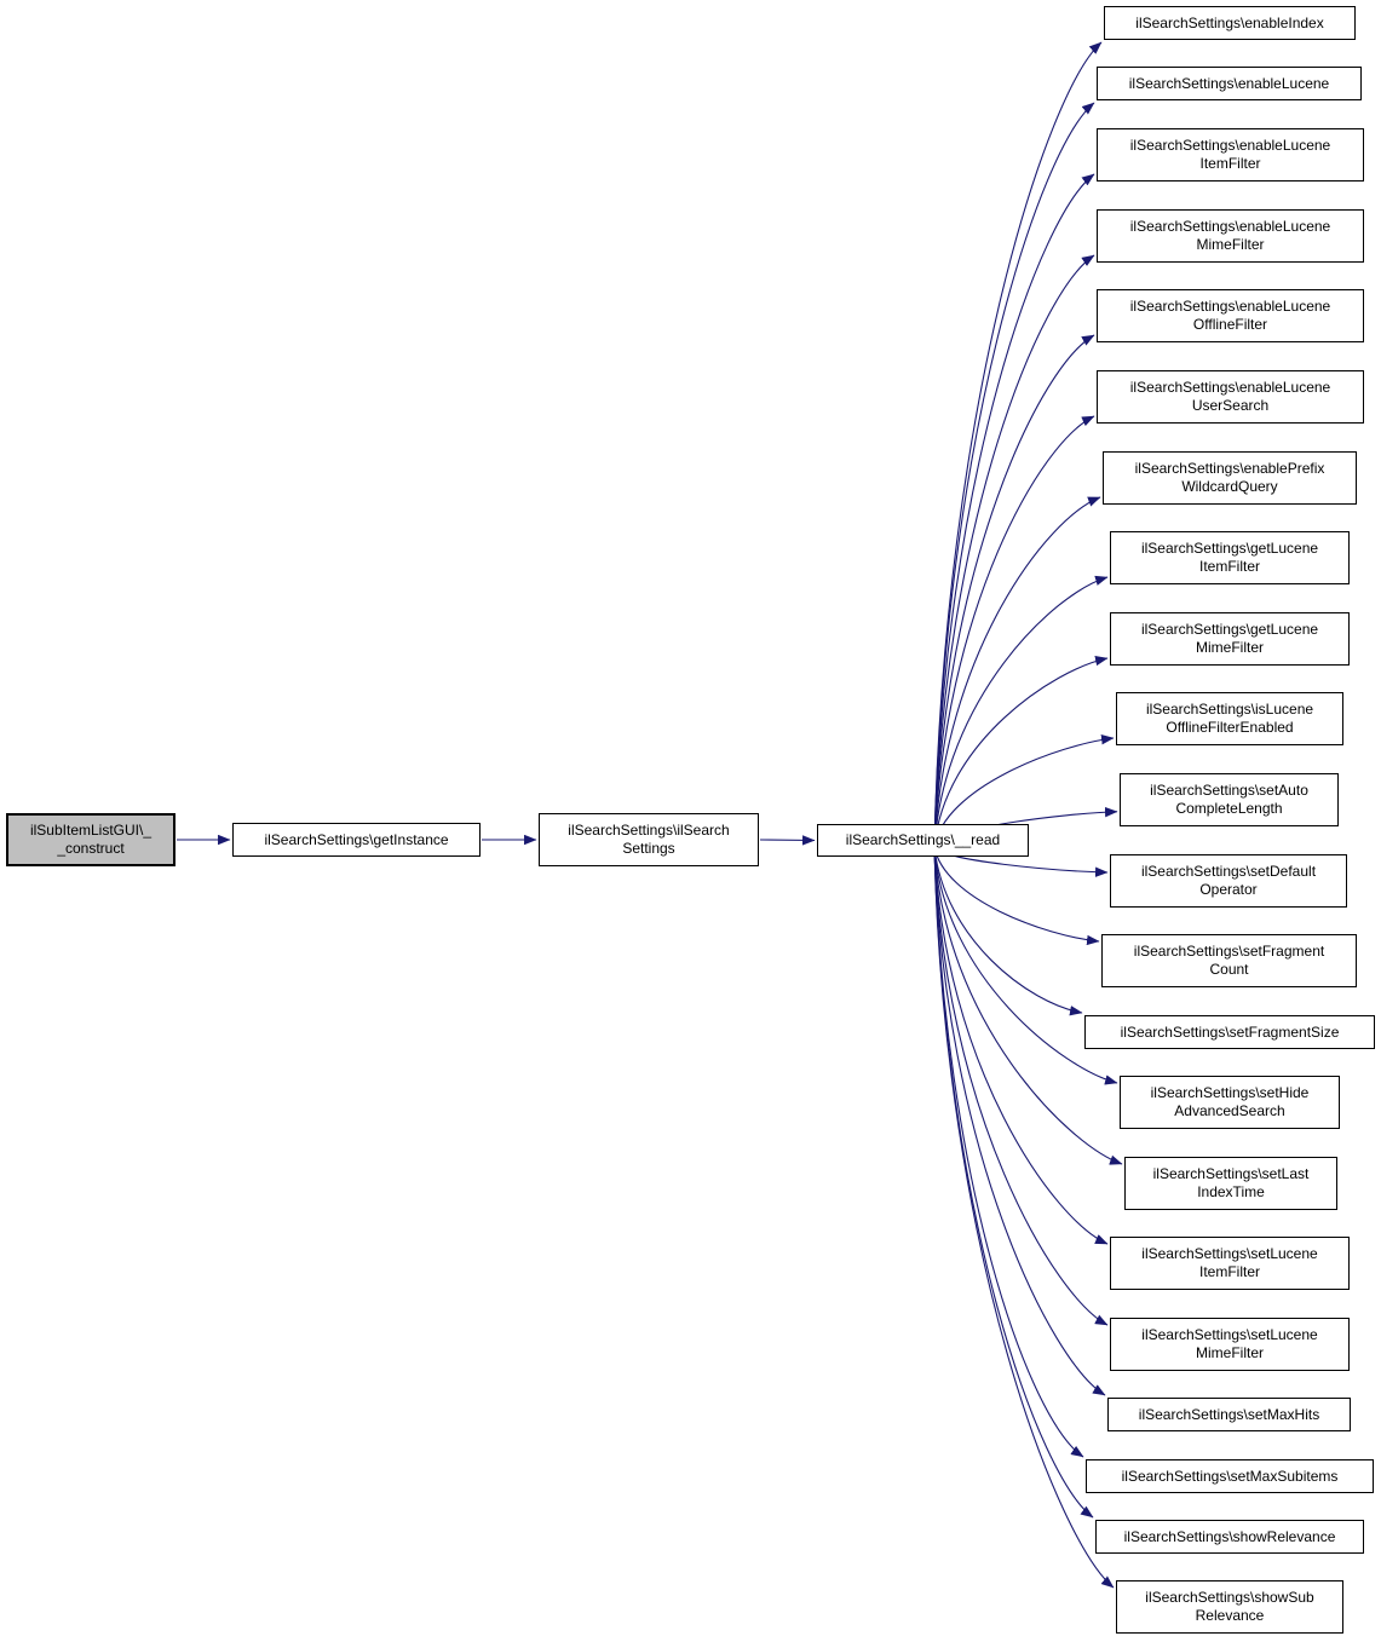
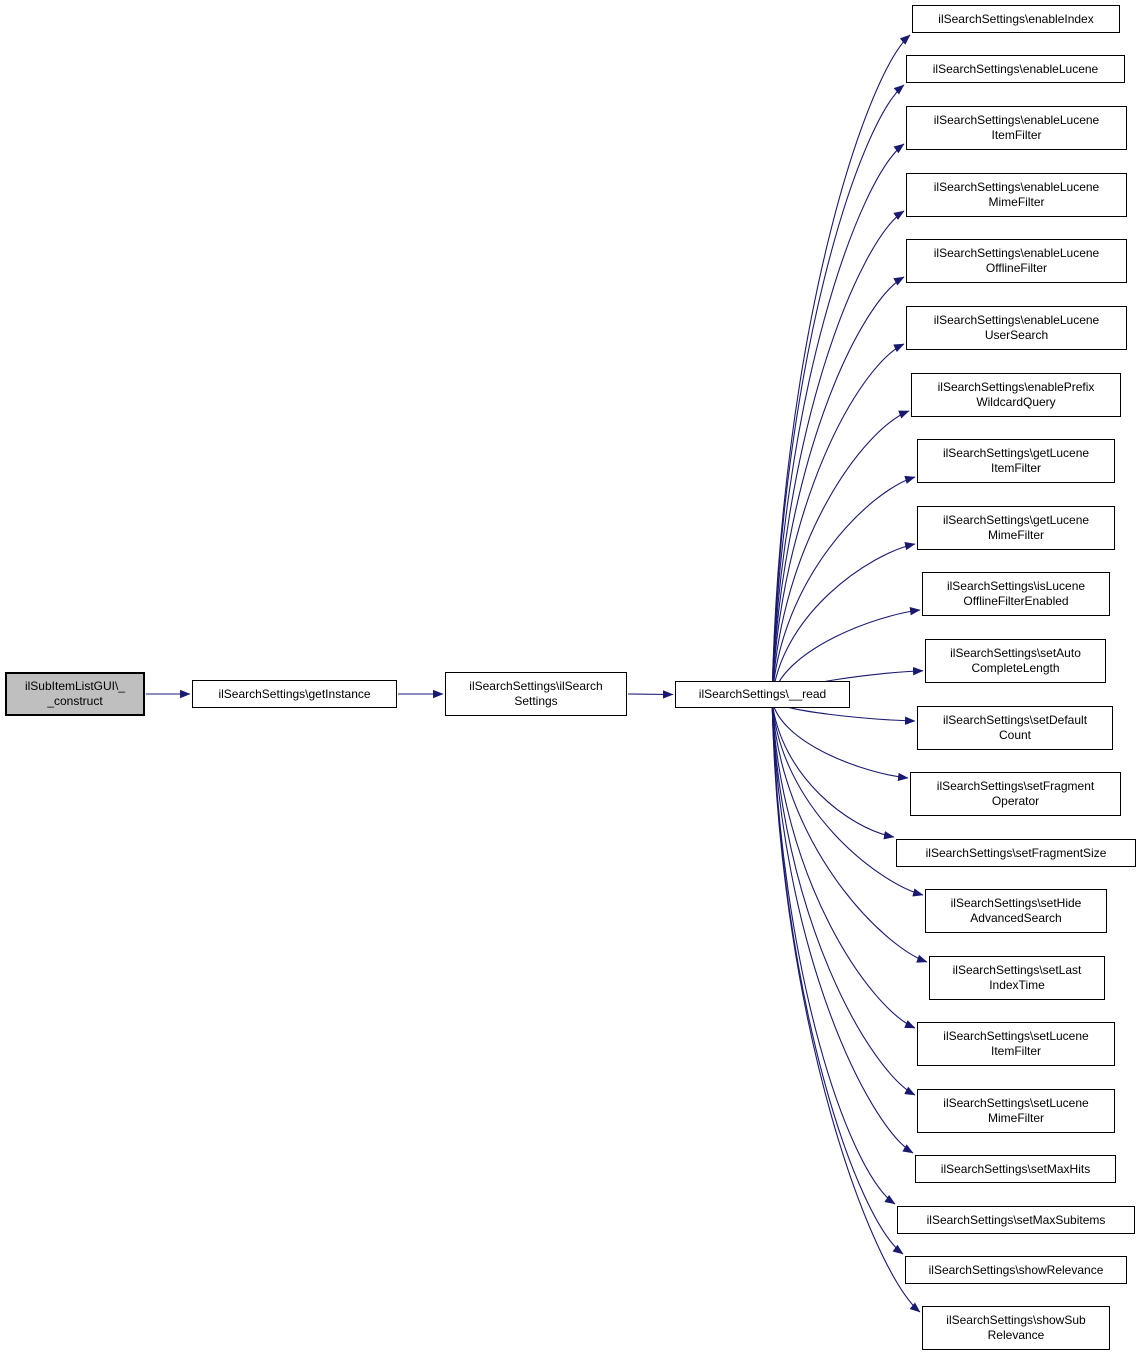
  ilSubItemListGUI\_
  _construct
  ilSearchSettings\getInstance
  ilSearchSettings\ilSearch
  Settings
  ilSearchSettings\__read
  ilSearchSettings\enableIndex
  ilSearchSettings\enableLucene
  ilSearchSettings\enableLucene
  ItemFilter
  ilSearchSettings\enableLucene
  MimeFilter
  ilSearchSettings\enableLucene
  OfflineFilter
  ilSearchSettings\enableLucene
  UserSearch
  ilSearchSettings\enablePrefix
  WildcardQuery
  ilSearchSettings\getLucene
  ItemFilter
  ilSearchSettings\getLucene
  MimeFilter
  ilSearchSettings\isLucene
  OfflineFilterEnabled
  ilSearchSettings\setAuto
  CompleteLength
  ilSearchSettings\setDefault
- Operator
+ Count
  ilSearchSettings\setFragment
- Count
+ Operator
  ilSearchSettings\setFragmentSize
  ilSearchSettings\setHide
  AdvancedSearch
  ilSearchSettings\setLast
  IndexTime
  ilSearchSettings\setLucene
  ItemFilter
  ilSearchSettings\setLucene
  MimeFilter
  ilSearchSettings\setMaxHits
  ilSearchSettings\setMaxSubitems
  ilSearchSettings\showRelevance
  ilSearchSettings\showSub
  Relevance
